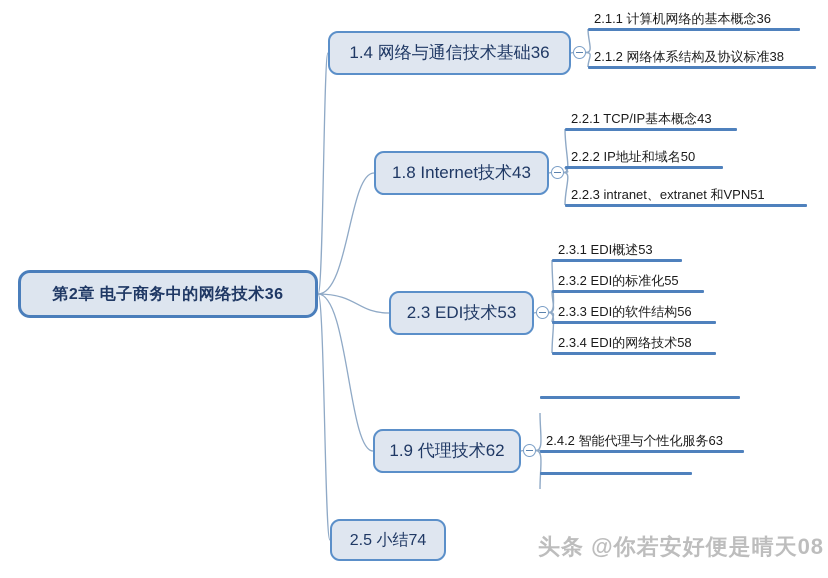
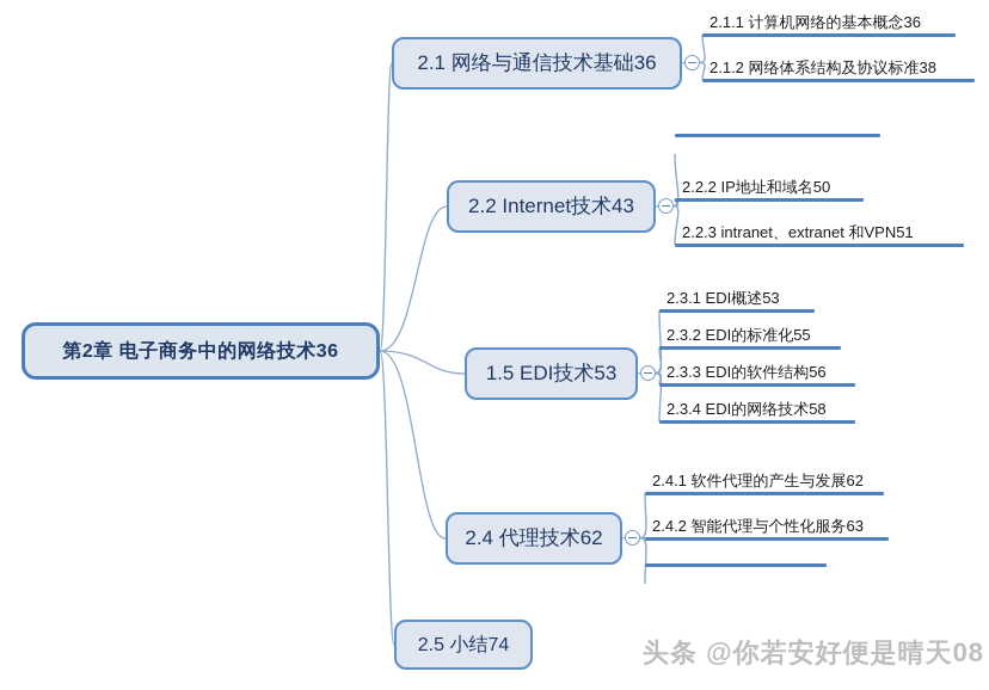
  第2章 电子商务中的网络技术36
- 1.4 网络与通信技术基础36
+ 2.1 网络与通信技术基础36
  2.1.1 计算机网络的基本概念36
  2.1.2 网络体系结构及协议标准38
- 1.8 Internet技术43
+ 2.2 Internet技术43
- 2.2.1 TCP/IP基本概念43
  2.2.2 IP地址和域名50
  2.2.3 intranet、extranet 和VPN51
- 2.3 EDI技术53
+ 1.5 EDI技术53
  2.3.1 EDI概述53
  2.3.2 EDI的标准化55
  2.3.3 EDI的软件结构56
  2.3.4 EDI的网络技术58
- 1.9 代理技术62
+ 2.4 代理技术62
+ 2.4.1 软件代理的产生与发展62
  2.4.2 智能代理与个性化服务63
  2.5 小结74
  头条 @你若安好便是晴天08
